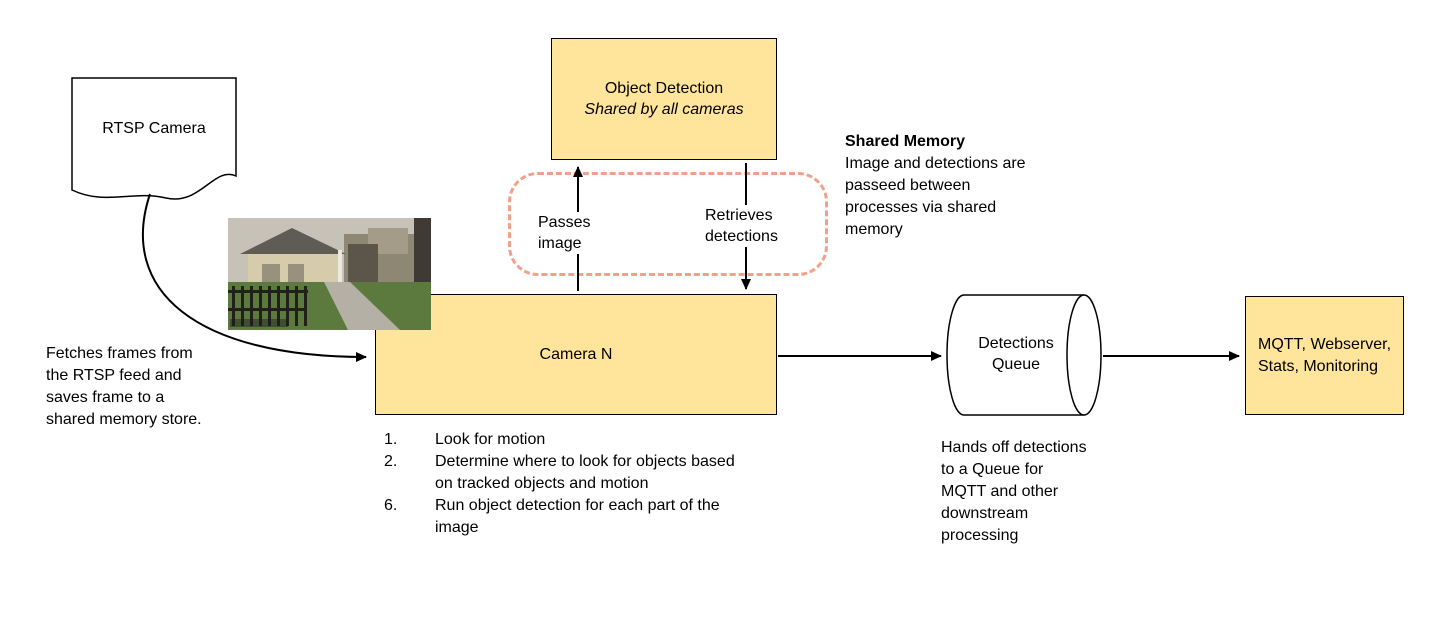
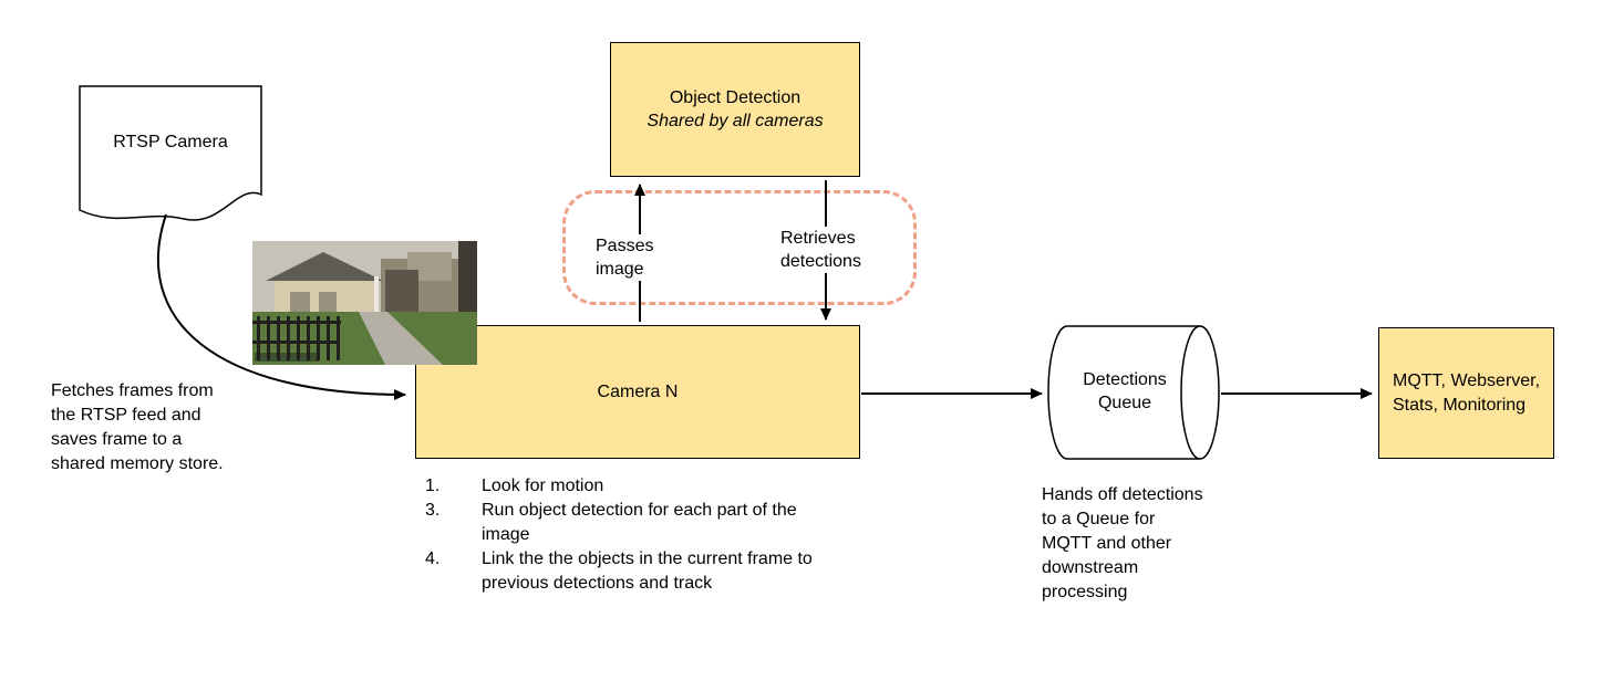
  RTSP Camera
  Fetches frames from the RTSP feed and saves frame to a shared memory store.
  Object Detection
  Shared by all cameras
  Passes image
  Retrieves detections
- Shared Memory
- Image and detections are passeed between processes via shared memory
  Camera N
  1.
  Look for motion
- 2.
- Determine where to look for objects based on tracked objects and motion
- 6.
+ 3.
  Run object detection for each part of the image
+ 4.
+ Link the the objects in the current frame to previous detections and track
  Detections Queue
  Hands off detections to a Queue for MQTT and other downstream processing
  MQTT, Webserver, Stats, Monitoring
